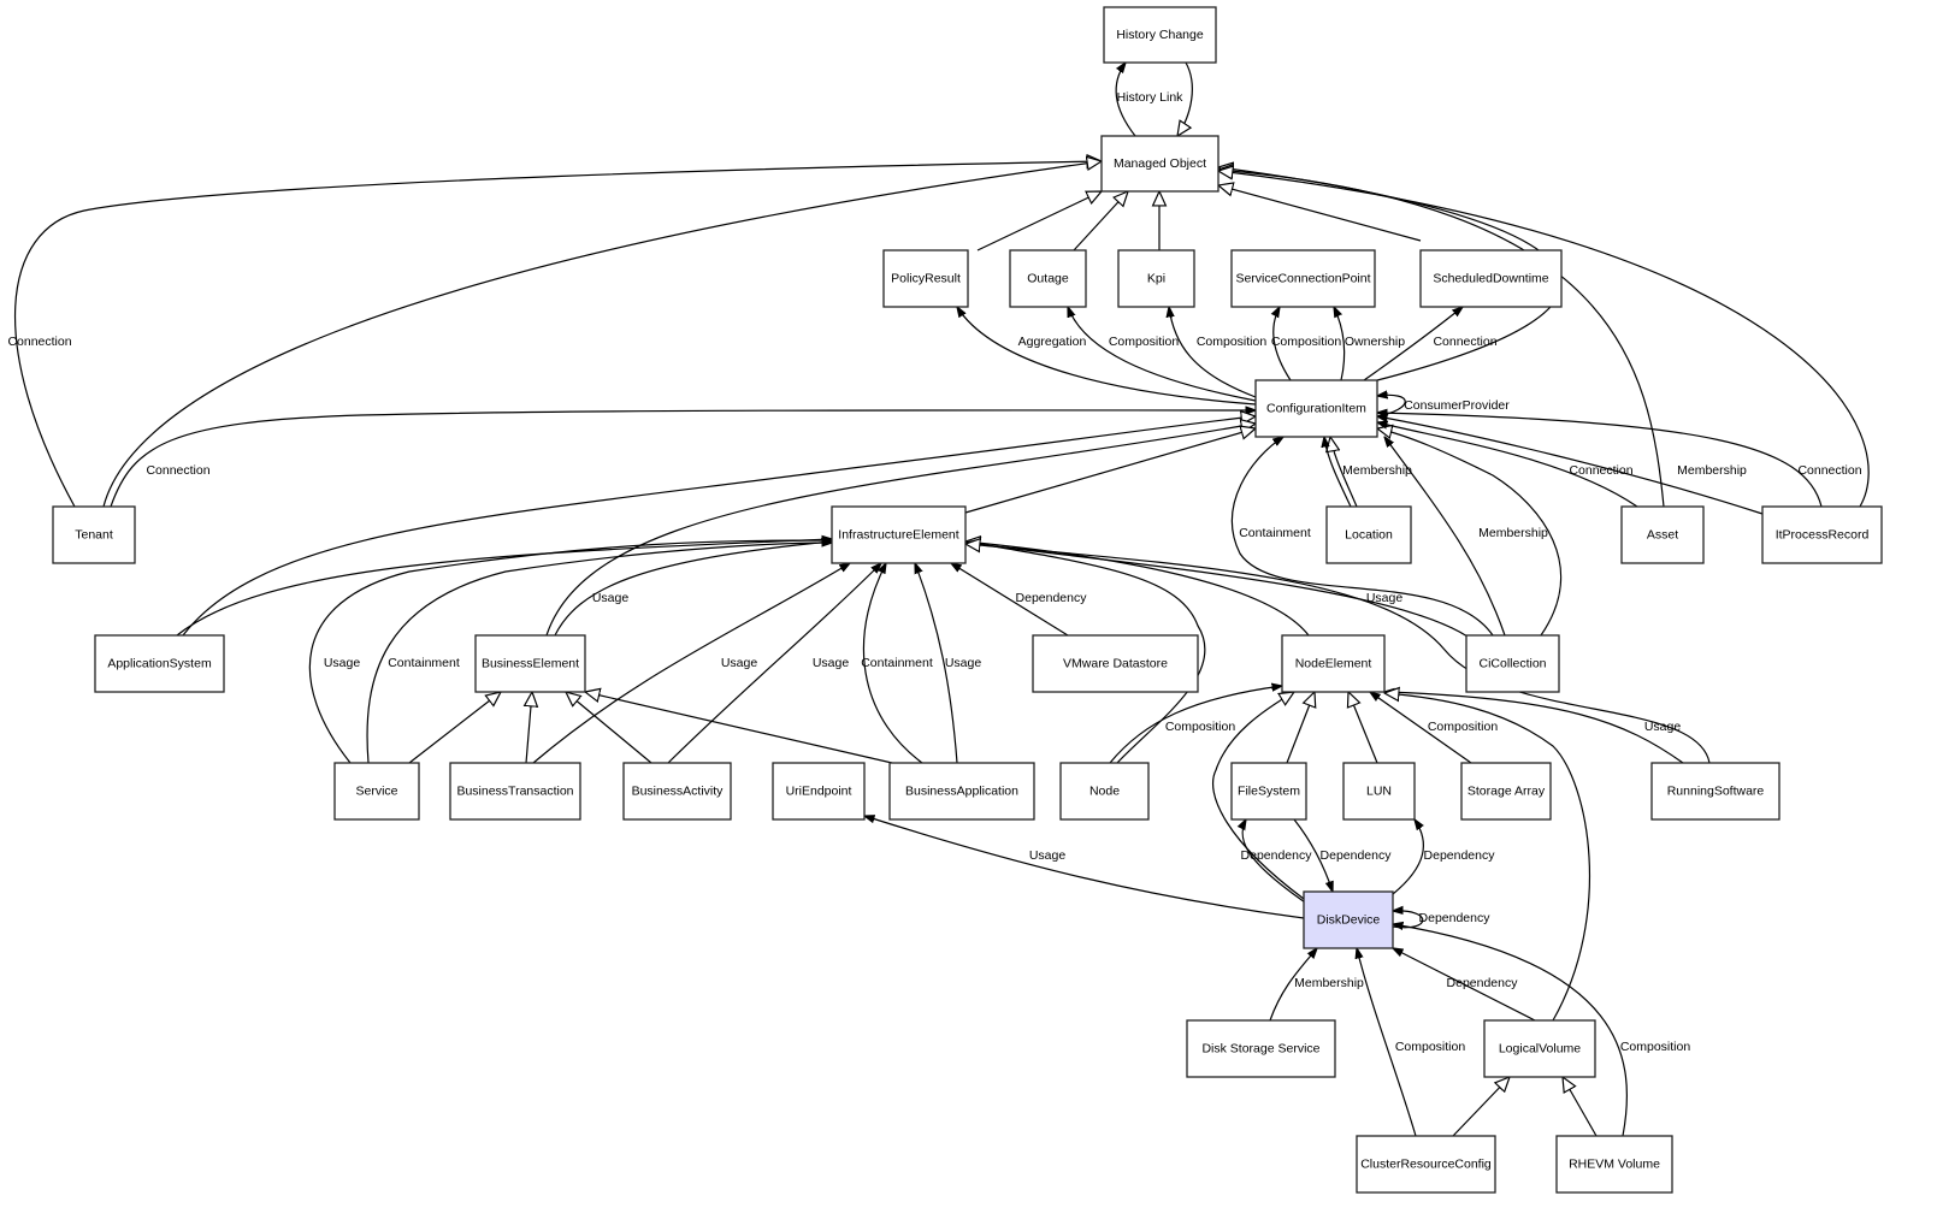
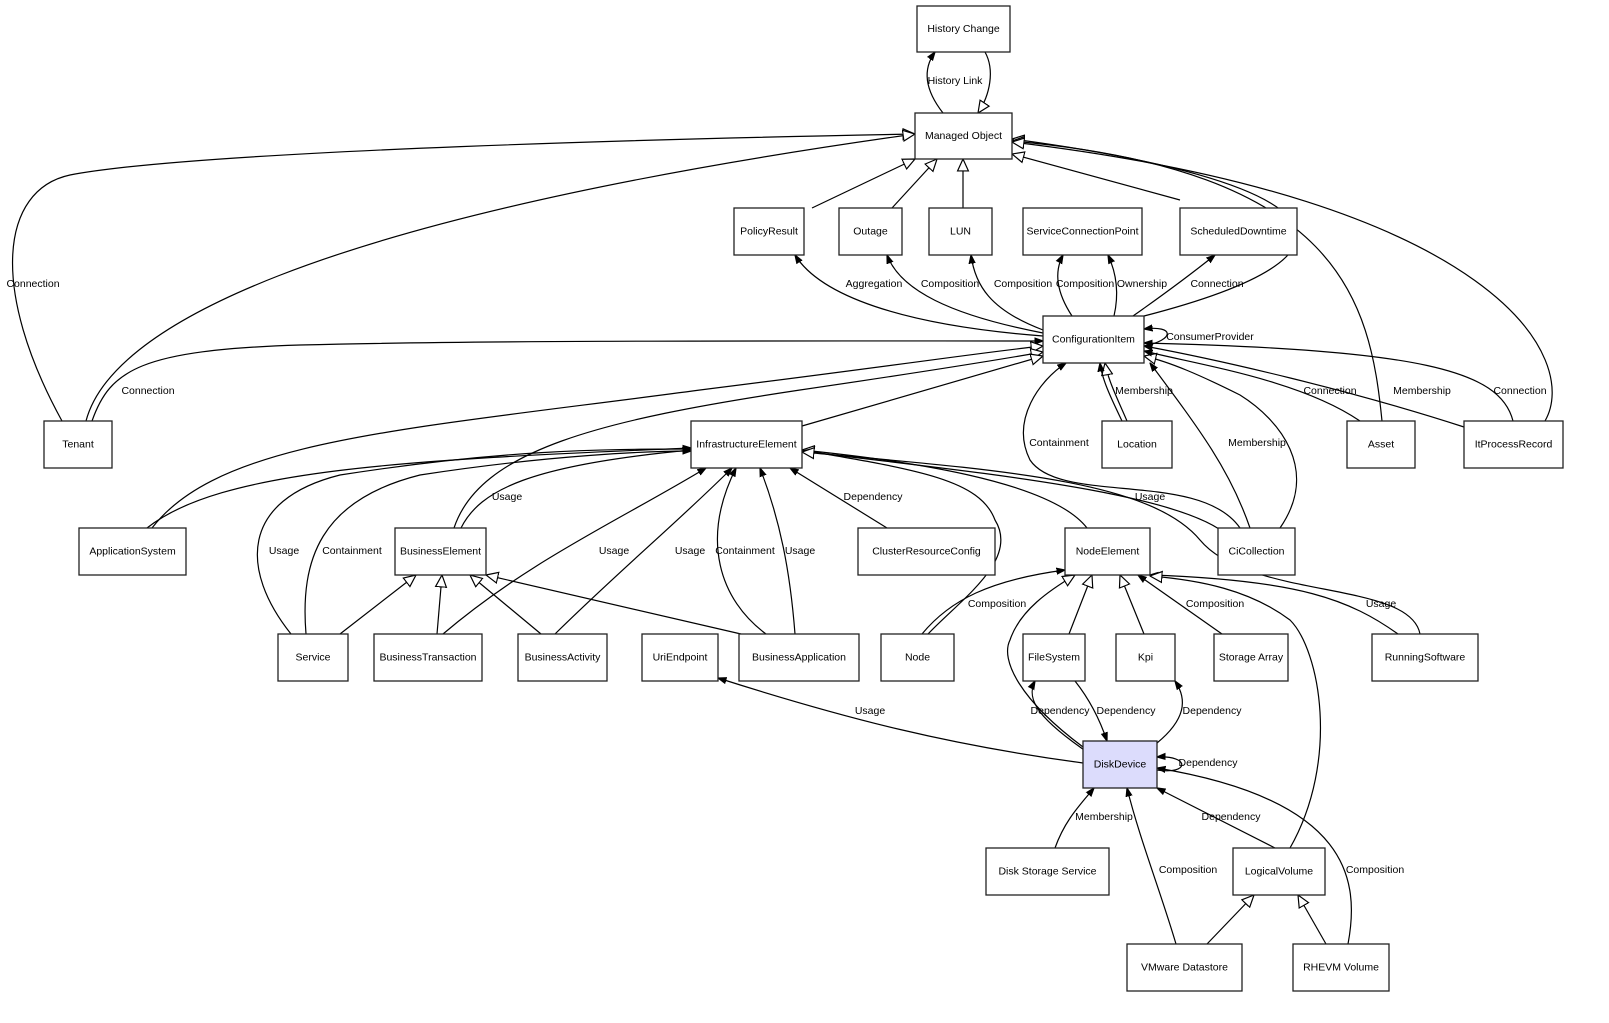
  History Link
  Connection
  Aggregation
  Composition
  Composition
  Composition
  Ownership
  Connection
  ConsumerProvider
  Connection
  Membership
  Containment
  Membership
  Connection
  Membership
  Connection
  Usage
  Usage
  Containment
  Usage
  Usage
  Containment
  Usage
  Dependency
  Usage
  Composition
  Composition
  Usage
  Usage
  Dependency
  Dependency
  Dependency
  Dependency
  Membership
  Composition
  Dependency
  Composition
  History Change
  Managed Object
  PolicyResult
  Outage
- Kpi
+ LUN
  ServiceConnectionPoint
  ScheduledDowntime
  ConfigurationItem
  Tenant
  InfrastructureElement
  Location
  Asset
  ItProcessRecord
  ApplicationSystem
  BusinessElement
- VMware Datastore
+ ClusterResourceConfig
  NodeElement
  CiCollection
  Service
  BusinessTransaction
  BusinessActivity
  UriEndpoint
  BusinessApplication
  Node
  FileSystem
- LUN
+ Kpi
  Storage Array
  RunningSoftware
  DiskDevice
  Disk Storage Service
  LogicalVolume
- ClusterResourceConfig
+ VMware Datastore
  RHEVM Volume
